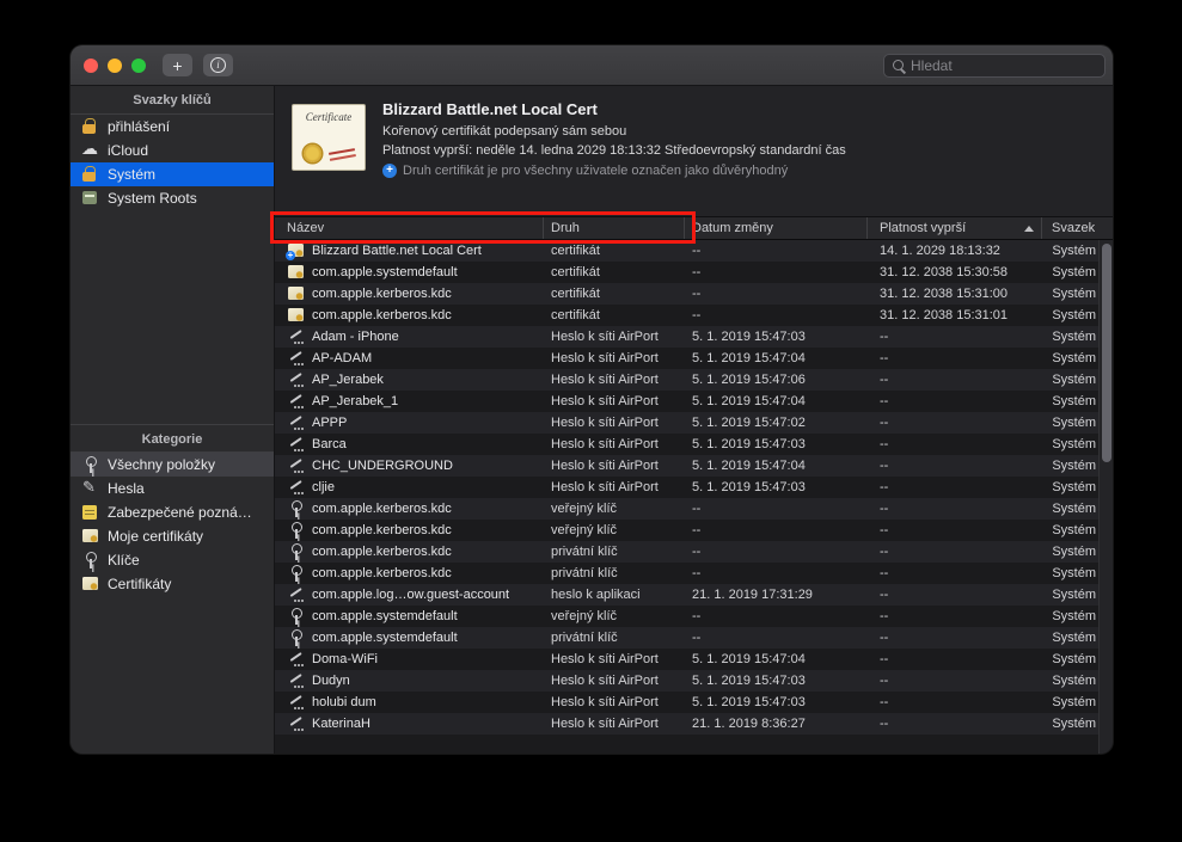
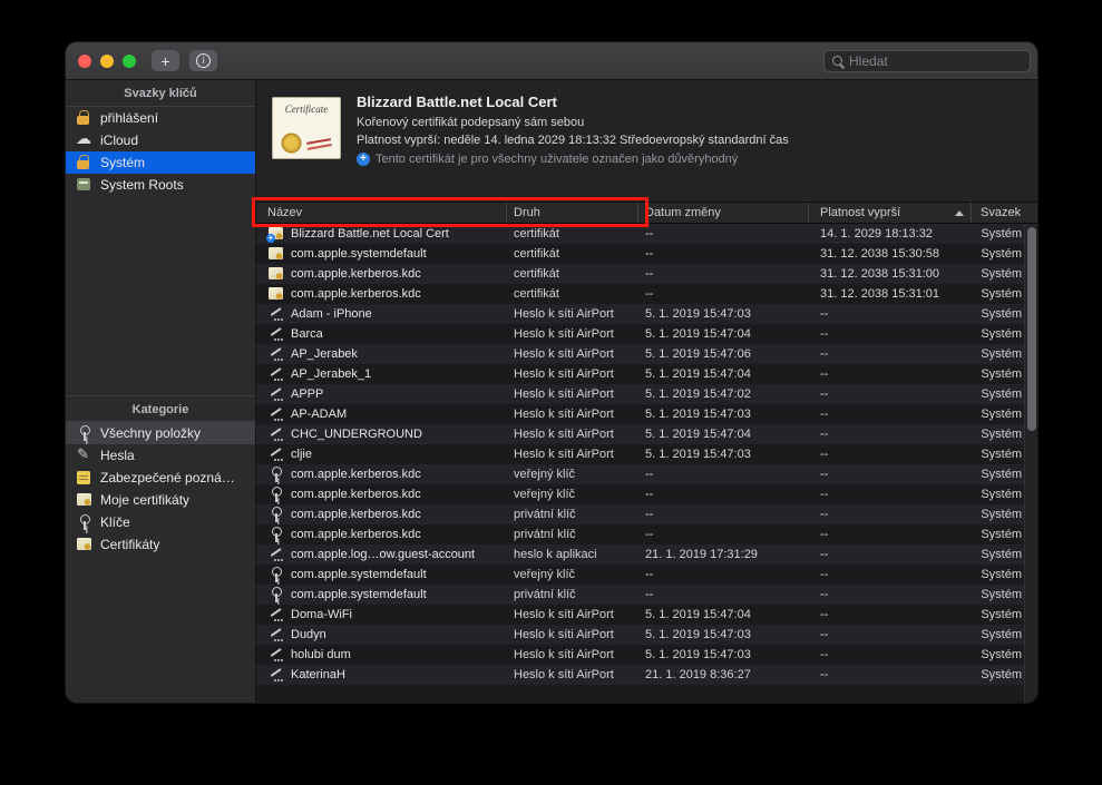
  +
  i
  Hledat
  Svazky klíčů
  přihlášení
  iCloud
  Systém
  System Roots
  Kategorie
  Všechny položky
  Hesla
  Zabezpečené pozná…
  Moje certifikáty
  Klíče
  Certifikáty
  Certificate
  Blizzard Battle.net Local Cert
  Kořenový certifikát podepsaný sám sebou
  Platnost vyprší: neděle 14. ledna 2029 18:13:32 Středoevropský standardní čas
- Druh certifikát je pro všechny uživatele označen jako důvěryhodný
+ Tento certifikát je pro všechny uživatele označen jako důvěryhodný
  Název
  Druh
  Datum změny
  Platnost vyprší
  Svazek
  Blizzard Battle.net Local Cert
  certifikát
  --
  14. 1. 2029 18:13:32
  Systém
  com.apple.systemdefault
  certifikát
  --
  31. 12. 2038 15:30:58
  Systém
  com.apple.kerberos.kdc
  certifikát
  --
  31. 12. 2038 15:31:00
  Systém
  com.apple.kerberos.kdc
  certifikát
  --
  31. 12. 2038 15:31:01
  Systém
  Adam - iPhone
  Heslo k síti AirPort
  5. 1. 2019 15:47:03
  --
  Systém
- AP-ADAM
+ Barca
  Heslo k síti AirPort
  5. 1. 2019 15:47:04
  --
  Systém
  AP_Jerabek
  Heslo k síti AirPort
  5. 1. 2019 15:47:06
  --
  Systém
  AP_Jerabek_1
  Heslo k síti AirPort
  5. 1. 2019 15:47:04
  --
  Systém
  APPP
  Heslo k síti AirPort
  5. 1. 2019 15:47:02
  --
  Systém
- Barca
+ AP-ADAM
  Heslo k síti AirPort
  5. 1. 2019 15:47:03
  --
  Systém
  CHC_UNDERGROUND
  Heslo k síti AirPort
  5. 1. 2019 15:47:04
  --
  Systém
  cljie
  Heslo k síti AirPort
  5. 1. 2019 15:47:03
  --
  Systém
  com.apple.kerberos.kdc
  veřejný klíč
  --
  --
  Systém
  com.apple.kerberos.kdc
  veřejný klíč
  --
  --
  Systém
  com.apple.kerberos.kdc
  privátní klíč
  --
  --
  Systém
  com.apple.kerberos.kdc
  privátní klíč
  --
  --
  Systém
  com.apple.log…ow.guest-account
  heslo k aplikaci
  21. 1. 2019 17:31:29
  --
  Systém
  com.apple.systemdefault
  veřejný klíč
  --
  --
  Systém
  com.apple.systemdefault
  privátní klíč
  --
  --
  Systém
  Doma-WiFi
  Heslo k síti AirPort
  5. 1. 2019 15:47:04
  --
  Systém
  Dudyn
  Heslo k síti AirPort
  5. 1. 2019 15:47:03
  --
  Systém
  holubi dum
  Heslo k síti AirPort
  5. 1. 2019 15:47:03
  --
  Systém
  KaterinaH
  Heslo k síti AirPort
  21. 1. 2019 8:36:27
  --
  Systém
